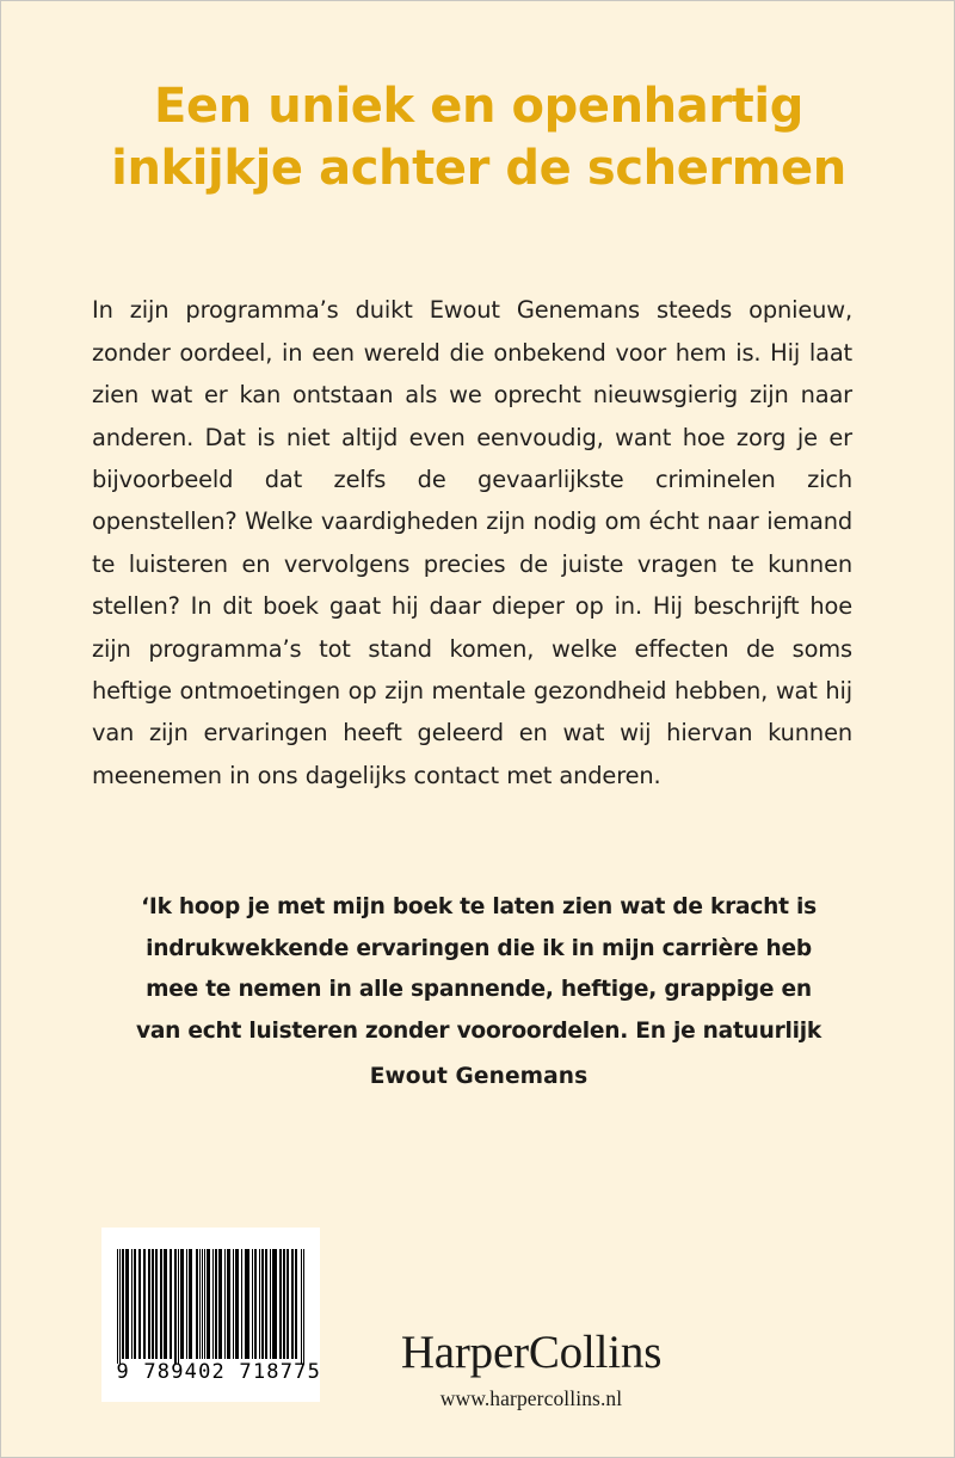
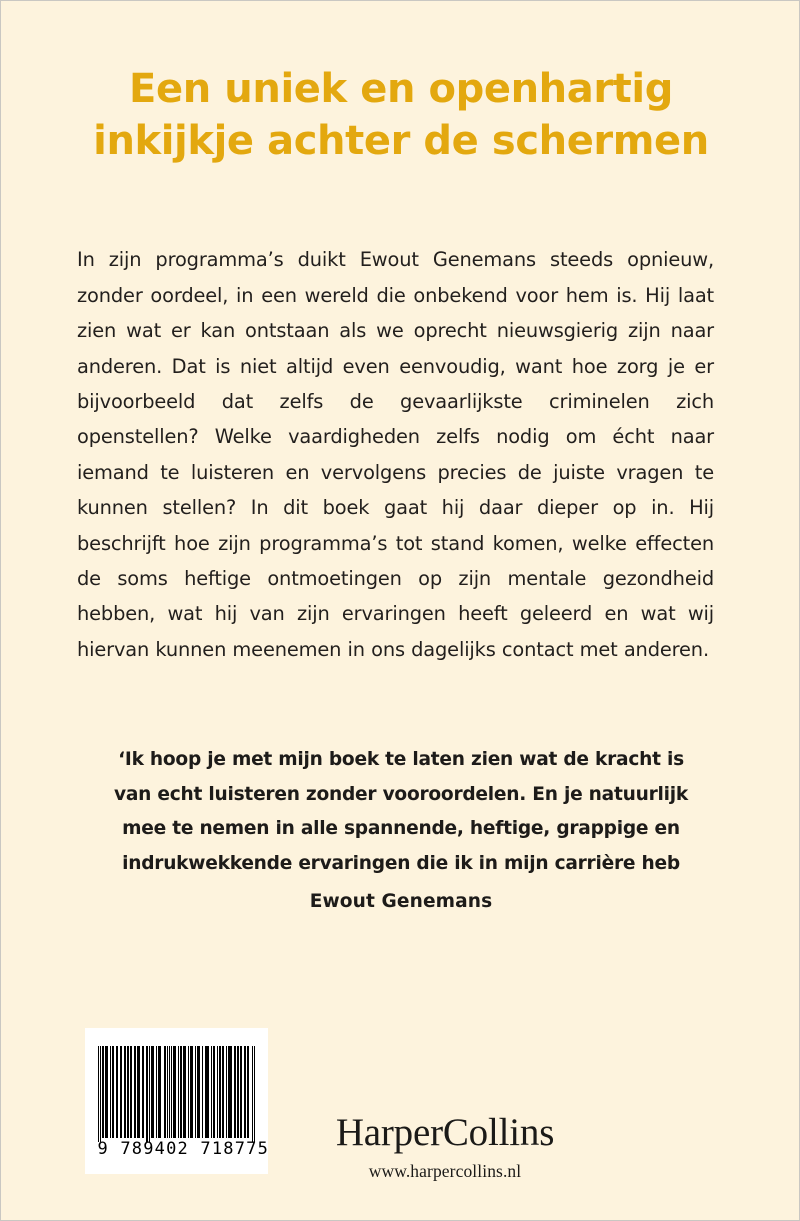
  Een uniek en openhartig
  inkijkje achter de schermen
- In zijn programma’s duikt Ewout Genemans steeds opnieuw, zonder oordeel, in een wereld die onbekend voor hem is. Hij laat zien wat er kan ontstaan als we oprecht nieuwsgierig zijn naar anderen. Dat is niet altijd even eenvoudig, want hoe zorg je er bijvoorbeeld dat zelfs de gevaarlijkste criminelen zich openstellen? Welke vaardigheden zijn nodig om écht naar iemand te luisteren en vervolgens precies de juiste vragen te kunnen stellen? In dit boek gaat hij daar dieper op in. Hij beschrijft hoe zijn programma’s tot stand komen, welke effecten de soms heftige ontmoetingen op zijn mentale gezondheid hebben, wat hij van zijn ervaringen heeft geleerd en wat wij hiervan kunnen meenemen in ons dagelijks contact met anderen.
+ In zijn programma’s duikt Ewout Genemans steeds opnieuw, zonder oordeel, in een wereld die onbekend voor hem is. Hij laat zien wat er kan ontstaan als we oprecht nieuwsgierig zijn naar anderen. Dat is niet altijd even eenvoudig, want hoe zorg je er bijvoorbeeld dat zelfs de gevaarlijkste criminelen zich openstellen? Welke vaardigheden zelfs nodig om écht naar iemand te luisteren en vervolgens precies de juiste vragen te kunnen stellen? In dit boek gaat hij daar dieper op in. Hij beschrijft hoe zijn programma’s tot stand komen, welke effecten de soms heftige ontmoetingen op zijn mentale gezondheid hebben, wat hij van zijn ervaringen heeft geleerd en wat wij hiervan kunnen meenemen in ons dagelijks contact met anderen.
  ‘Ik hoop je met mijn boek te laten zien wat de kracht is
- indrukwekkende ervaringen die ik in mijn carrière heb
+ van echt luisteren zonder vooroordelen. En je natuurlijk
  mee te nemen in alle spannende, heftige, grappige en
- van echt luisteren zonder vooroordelen. En je natuurlijk
+ indrukwekkende ervaringen die ik in mijn carrière heb
  Ewout Genemans
  9 789402 718775
  HarperCollins
  www.harpercollins.nl
